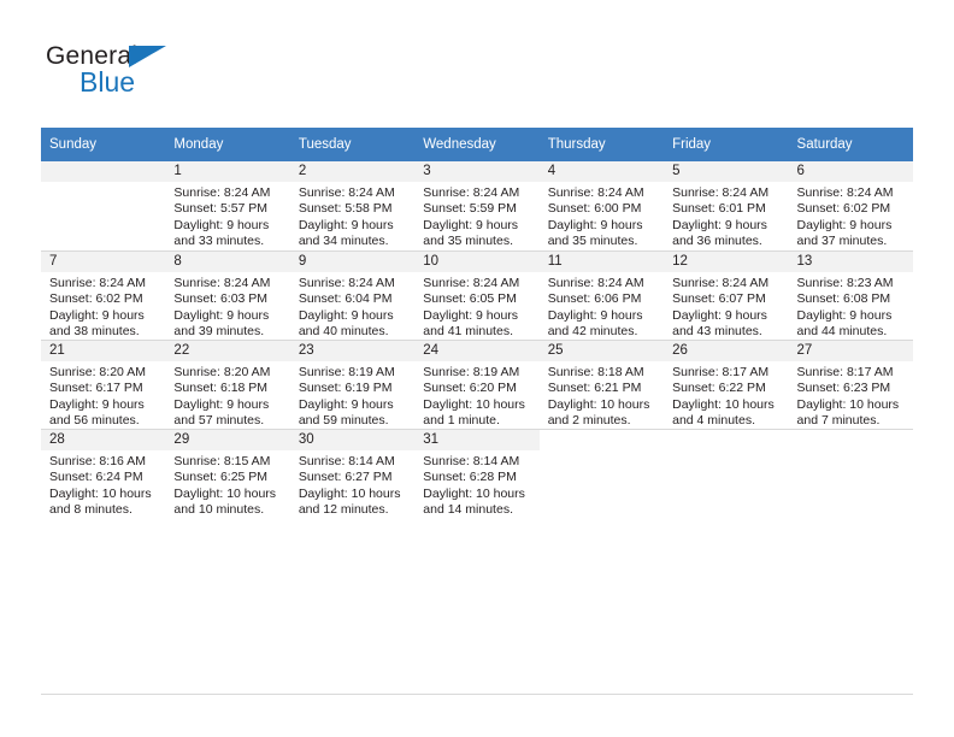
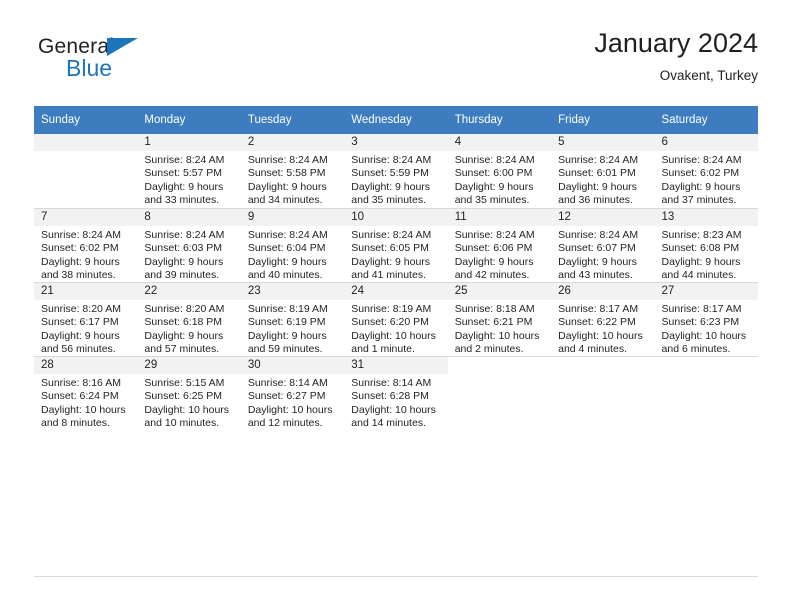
  General
  Blue
+ January 2024
+ Ovakent, Turkey
  Sunday	Monday	Tuesday	Wednesday	Thursday	Friday	Saturday
  	1Sunrise: 8:24 AMSunset: 5:57 PMDaylight: 9 hoursand 33 minutes.	2Sunrise: 8:24 AMSunset: 5:58 PMDaylight: 9 hoursand 34 minutes.	3Sunrise: 8:24 AMSunset: 5:59 PMDaylight: 9 hoursand 35 minutes.	4Sunrise: 8:24 AMSunset: 6:00 PMDaylight: 9 hoursand 35 minutes.	5Sunrise: 8:24 AMSunset: 6:01 PMDaylight: 9 hoursand 36 minutes.	6Sunrise: 8:24 AMSunset: 6:02 PMDaylight: 9 hoursand 37 minutes.
  7Sunrise: 8:24 AMSunset: 6:02 PMDaylight: 9 hoursand 38 minutes.	8Sunrise: 8:24 AMSunset: 6:03 PMDaylight: 9 hoursand 39 minutes.	9Sunrise: 8:24 AMSunset: 6:04 PMDaylight: 9 hoursand 40 minutes.	10Sunrise: 8:24 AMSunset: 6:05 PMDaylight: 9 hoursand 41 minutes.	11Sunrise: 8:24 AMSunset: 6:06 PMDaylight: 9 hoursand 42 minutes.	12Sunrise: 8:24 AMSunset: 6:07 PMDaylight: 9 hoursand 43 minutes.	13Sunrise: 8:23 AMSunset: 6:08 PMDaylight: 9 hoursand 44 minutes.
- 21Sunrise: 8:20 AMSunset: 6:17 PMDaylight: 9 hoursand 56 minutes.	22Sunrise: 8:20 AMSunset: 6:18 PMDaylight: 9 hoursand 57 minutes.	23Sunrise: 8:19 AMSunset: 6:19 PMDaylight: 9 hoursand 59 minutes.	24Sunrise: 8:19 AMSunset: 6:20 PMDaylight: 10 hoursand 1 minute.	25Sunrise: 8:18 AMSunset: 6:21 PMDaylight: 10 hoursand 2 minutes.	26Sunrise: 8:17 AMSunset: 6:22 PMDaylight: 10 hoursand 4 minutes.	27Sunrise: 8:17 AMSunset: 6:23 PMDaylight: 10 hoursand 7 minutes.
+ 21Sunrise: 8:20 AMSunset: 6:17 PMDaylight: 9 hoursand 56 minutes.	22Sunrise: 8:20 AMSunset: 6:18 PMDaylight: 9 hoursand 57 minutes.	23Sunrise: 8:19 AMSunset: 6:19 PMDaylight: 9 hoursand 59 minutes.	24Sunrise: 8:19 AMSunset: 6:20 PMDaylight: 10 hoursand 1 minute.	25Sunrise: 8:18 AMSunset: 6:21 PMDaylight: 10 hoursand 2 minutes.	26Sunrise: 8:17 AMSunset: 6:22 PMDaylight: 10 hoursand 4 minutes.	27Sunrise: 8:17 AMSunset: 6:23 PMDaylight: 10 hoursand 6 minutes.
- 28Sunrise: 8:16 AMSunset: 6:24 PMDaylight: 10 hoursand 8 minutes.	29Sunrise: 8:15 AMSunset: 6:25 PMDaylight: 10 hoursand 10 minutes.	30Sunrise: 8:14 AMSunset: 6:27 PMDaylight: 10 hoursand 12 minutes.	31Sunrise: 8:14 AMSunset: 6:28 PMDaylight: 10 hoursand 14 minutes.
+ 28Sunrise: 8:16 AMSunset: 6:24 PMDaylight: 10 hoursand 8 minutes.	29Sunrise: 5:15 AMSunset: 6:25 PMDaylight: 10 hoursand 10 minutes.	30Sunrise: 8:14 AMSunset: 6:27 PMDaylight: 10 hoursand 12 minutes.	31Sunrise: 8:14 AMSunset: 6:28 PMDaylight: 10 hoursand 14 minutes.
